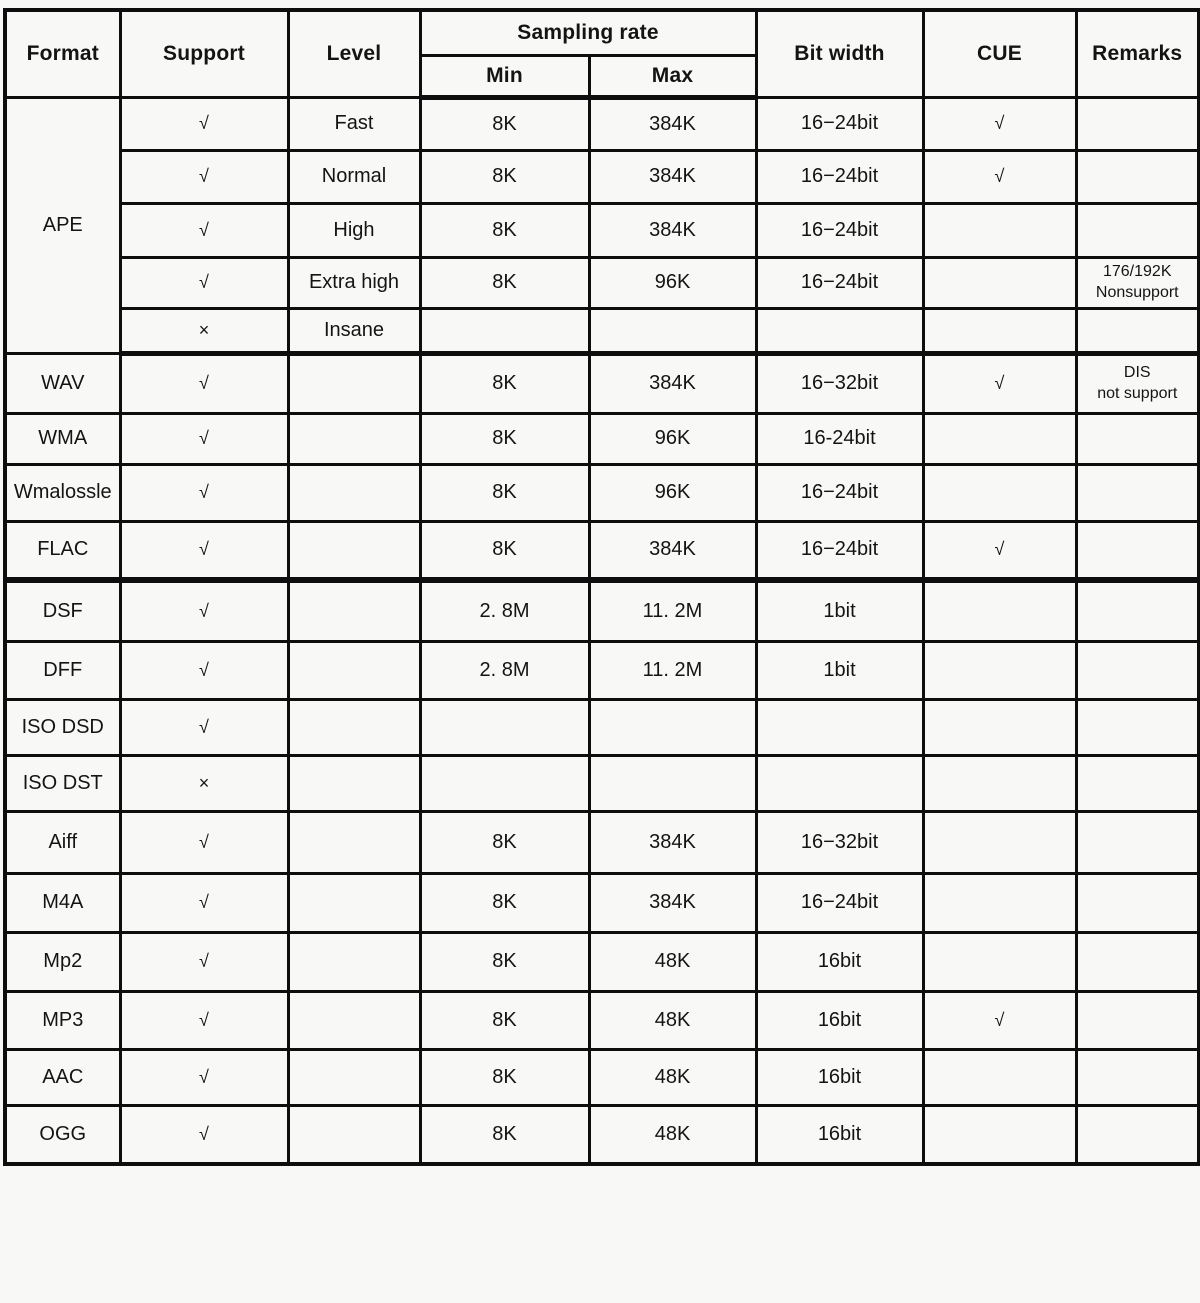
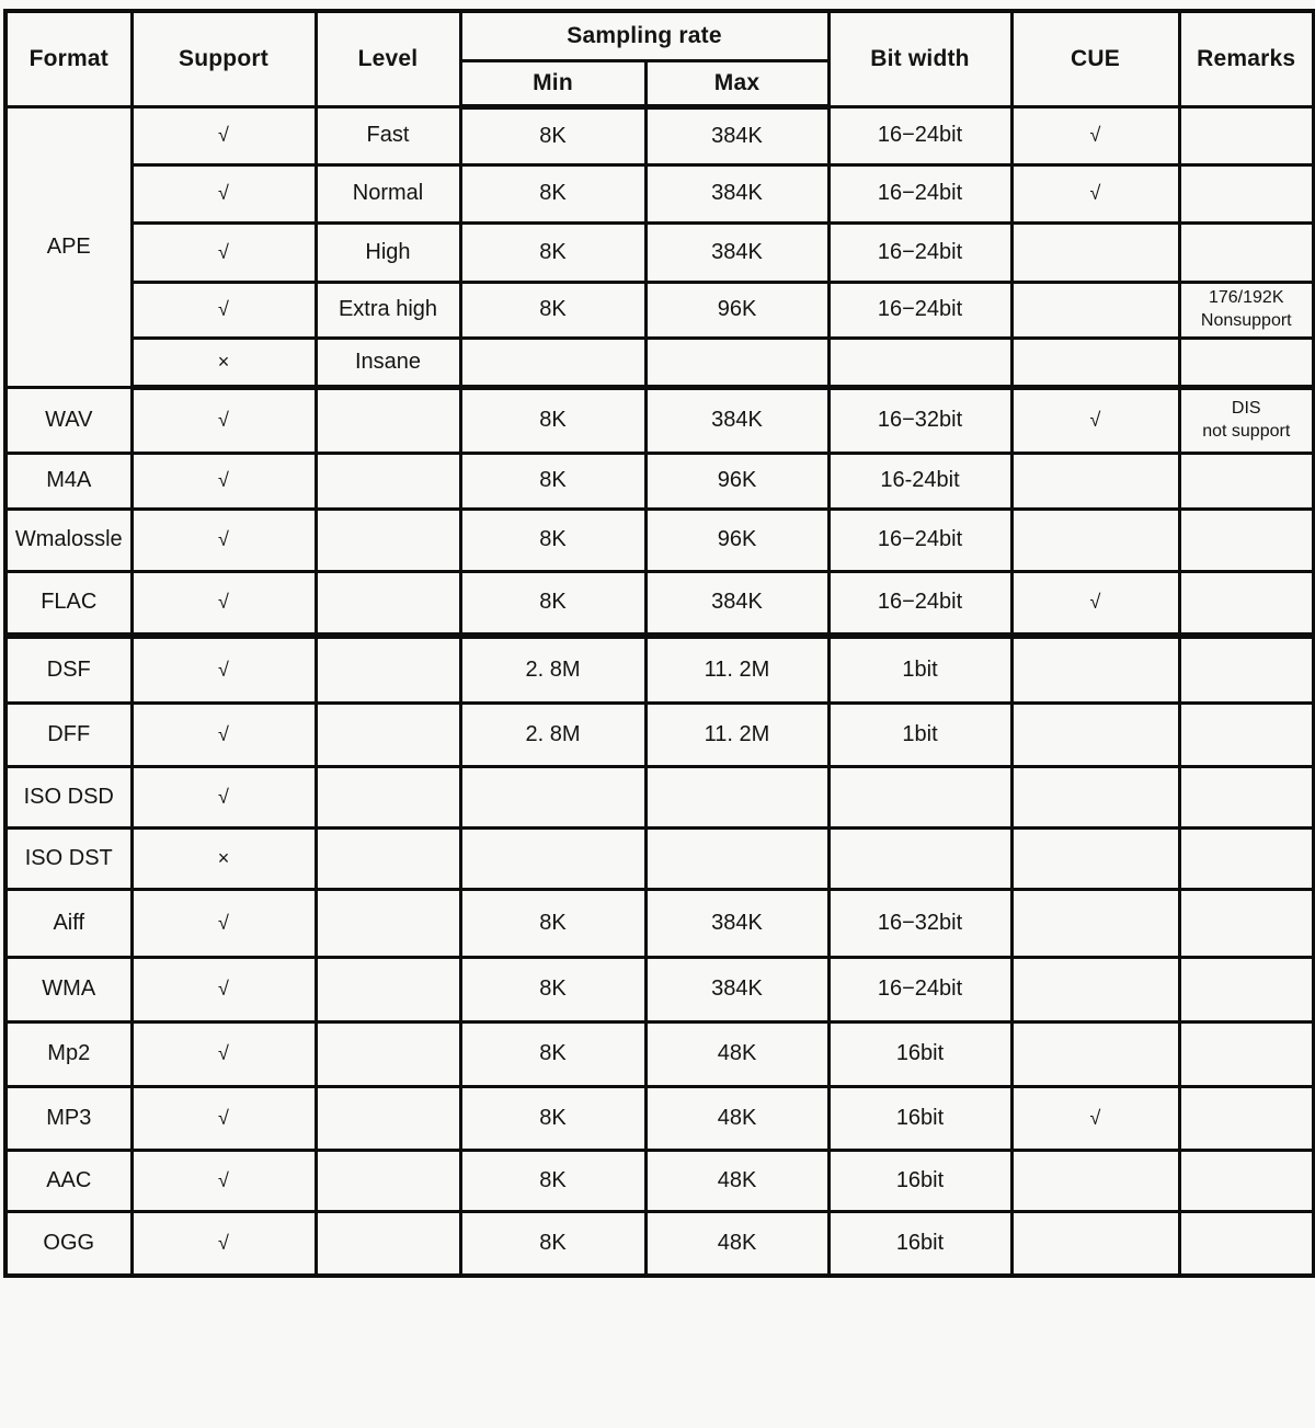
  Format	Support	Level	Sampling rate	Bit width	CUE	Remarks
  Min	Max
  APE	√	Fast	8K	384K	16−24bit	√
  √	Normal	8K	384K	16−24bit	√
  √	High	8K	384K	16−24bit
  √	Extra high	8K	96K	16−24bit		176/192K Nonsupport
  ×	Insane
  WAV	√		8K	384K	16−32bit	√	DIS not support
- WMA	√		8K	96K	16-24bit
+ M4A	√		8K	96K	16-24bit
  Wmalossle	√		8K	96K	16−24bit
  FLAC	√		8K	384K	16−24bit	√
  DSF	√		2. 8M	11. 2M	1bit
  DFF	√		2. 8M	11. 2M	1bit
  ISO DSD	√
  ISO DST	×
  Aiff	√		8K	384K	16−32bit
- M4A	√		8K	384K	16−24bit
+ WMA	√		8K	384K	16−24bit
  Mp2	√		8K	48K	16bit
  MP3	√		8K	48K	16bit	√
  AAC	√		8K	48K	16bit
  OGG	√		8K	48K	16bit
